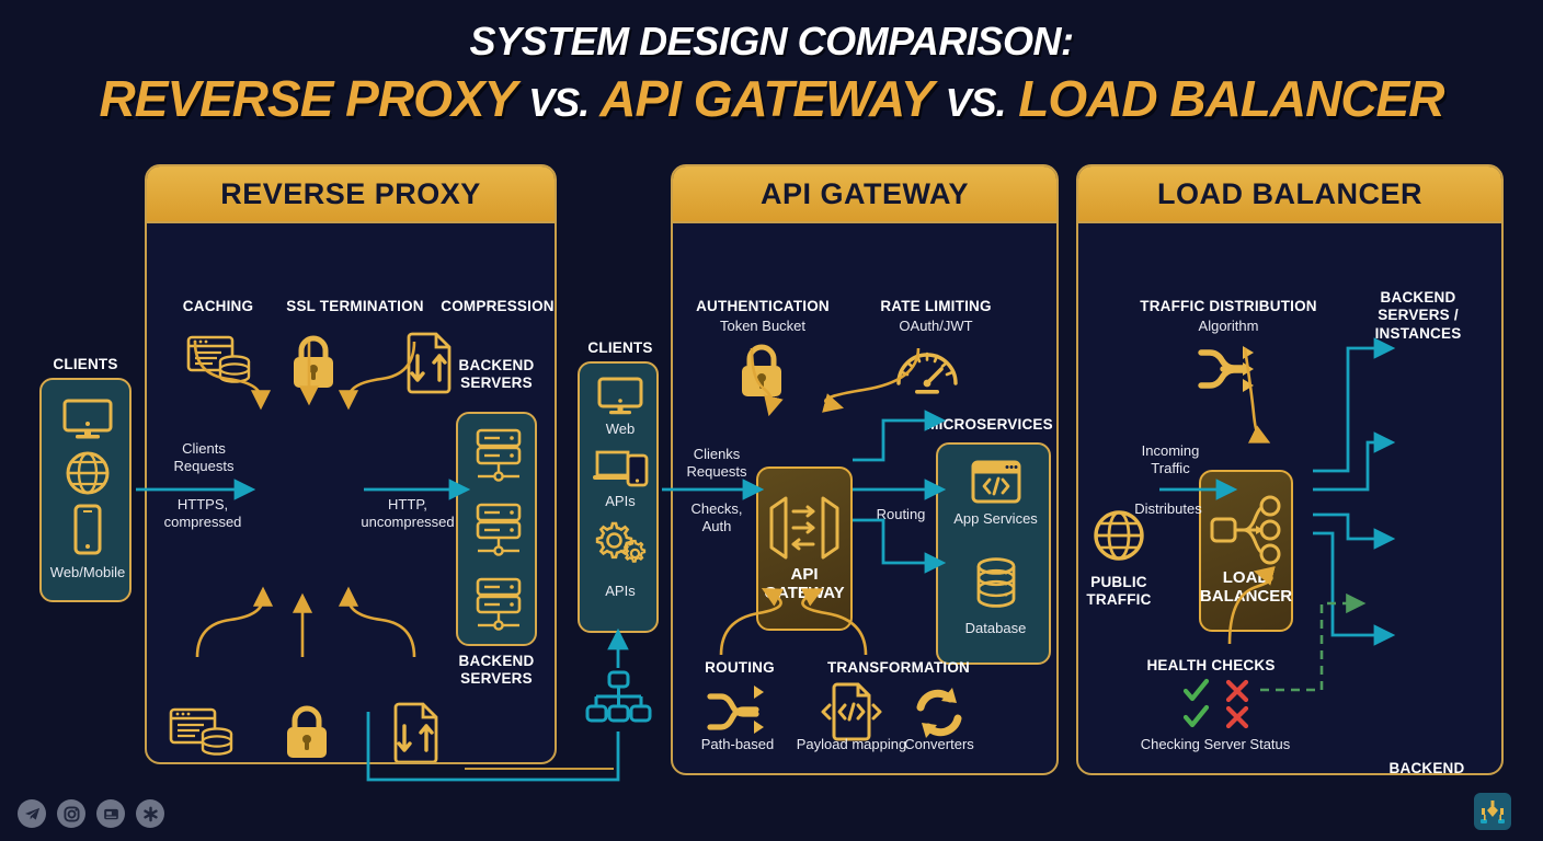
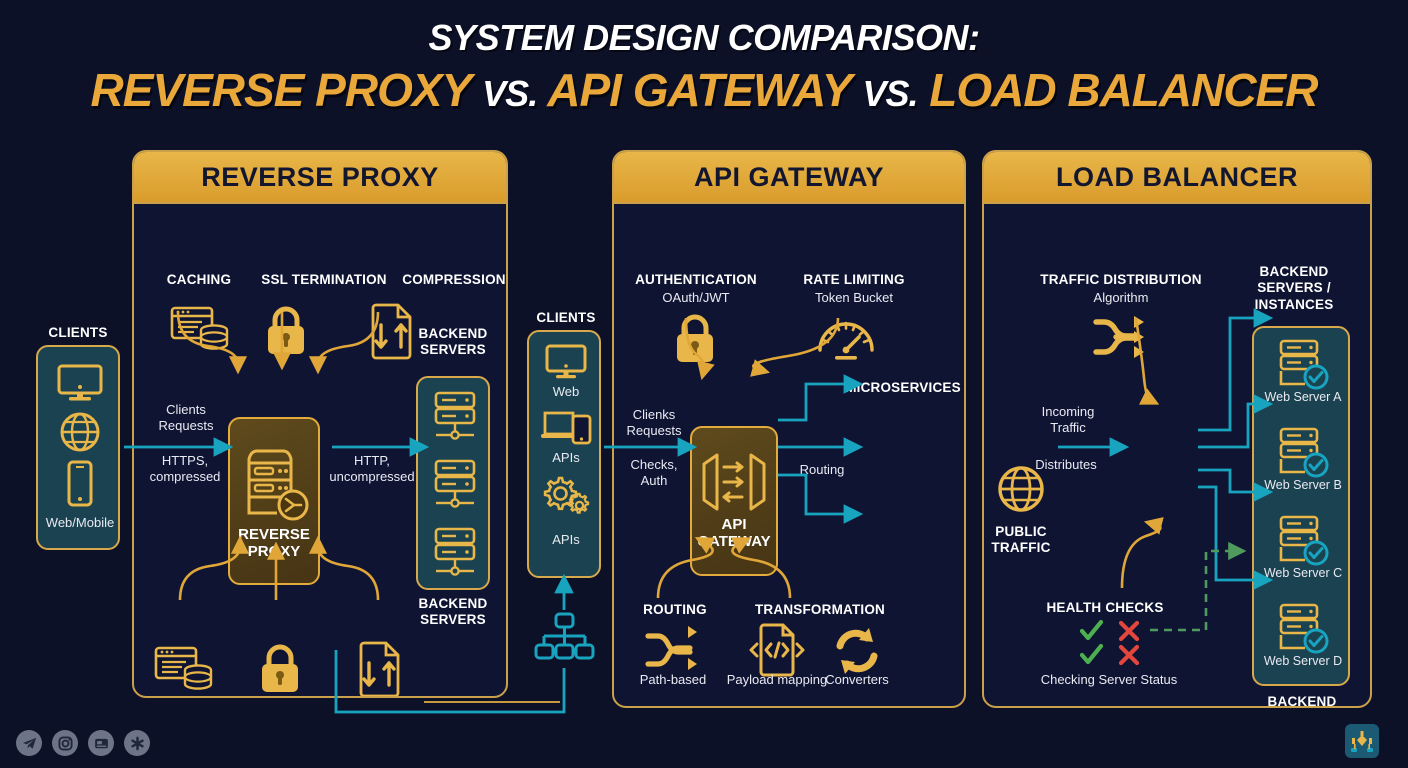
  SYSTEM DESIGN COMPARISON:
  REVERSE PROXY VS. API GATEWAY VS. LOAD BALANCER
  CLIENTS
  Web/Mobile
  REVERSE PROXY
  CACHING
  SSL TERMINATION
  COMPRESSION
+ REVERSE
+ PROXY
  Clients
  Requests
  HTTPS,
  compressed
  HTTP,
  uncompressed
  BACKEND
  SERVERS
  BACKEND
  SERVERS
  CLIENTS
  Web
  APIs
  APIs
  API GATEWAY
  AUTHENTICATION
- Token Bucket
+ OAuth/JWT
  RATE LIMITING
- OAuth/JWT
+ Token Bucket
  API
  GATEWAY
  Clienks
  Requests
  Checks,
  Auth
  Routing
  MICROSERVICES
- App Services
- Database
  ROUTING
  TRANSFORMATION
  Path-based
  Payload mapping
  Converters
  LOAD BALANCER
  TRAFFIC DISTRIBUTION
  Algorithm
- LOAD
- BALANCER
  PUBLIC
  TRAFFIC
  Incoming
  Traffic
  Distributes
  HEALTH CHECKS
  Checking Server Status
  BACKEND
  SERVERS /
  INSTANCES
+ Web Server A
+ Web Server B
+ Web Server C
+ Web Server D
  BACKEND
